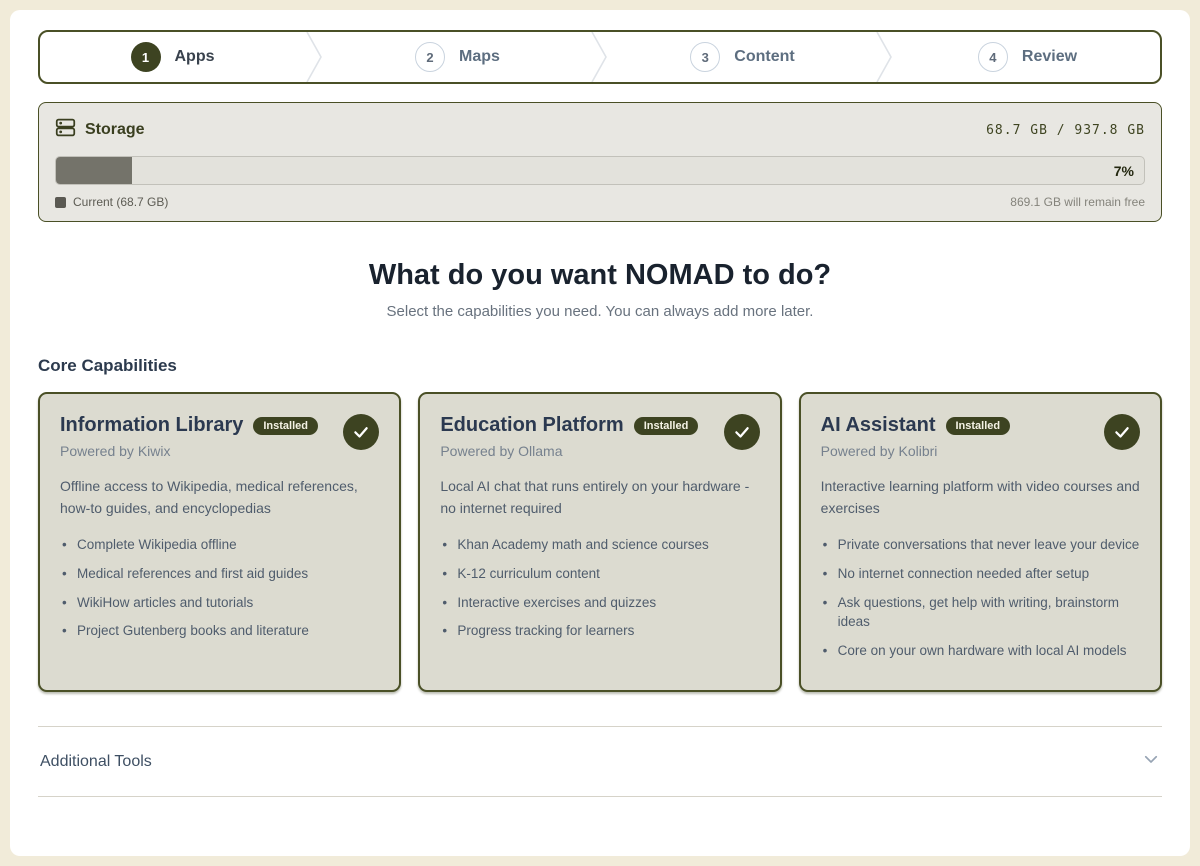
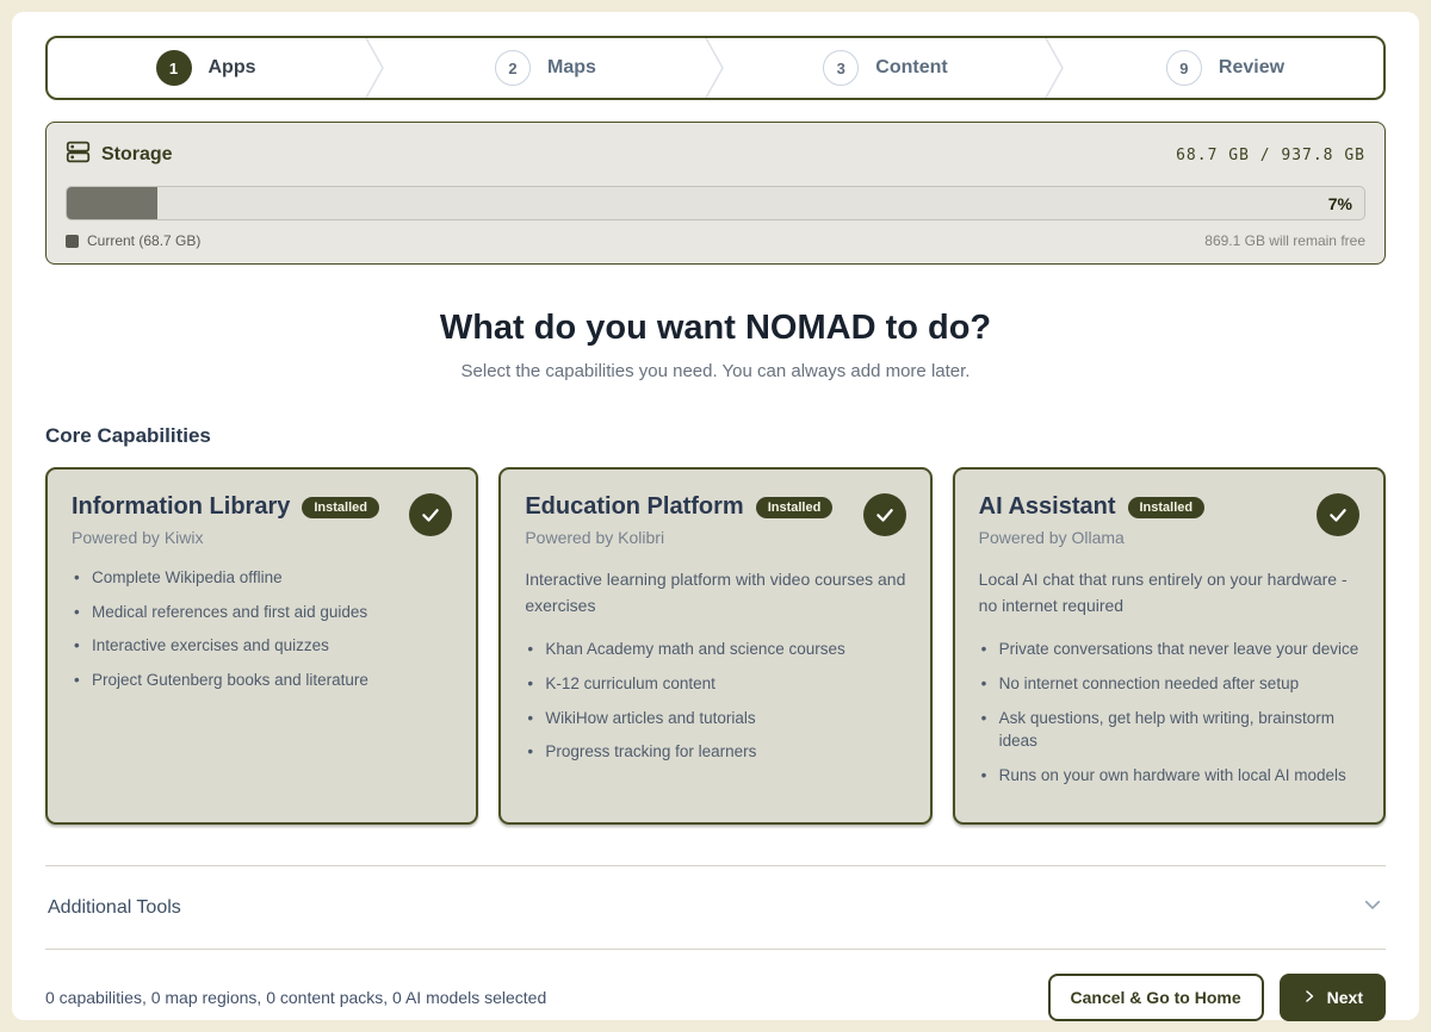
  1
  Apps
  2
  Maps
  3
  Content
- 4
+ 9
  Review
  Storage
  68.7 GB / 937.8 GB
  7%
  Current (68.7 GB)
  869.1 GB will remain free
  What do you want NOMAD to do?
  Select the capabilities you need. You can always add more later.
  Core Capabilities
  Information Library
  Installed
  Powered by Kiwix
- Offline access to Wikipedia, medical references, how-to guides, and encyclopedias
  Complete Wikipedia offline
  Medical references and first aid guides
- WikiHow articles and tutorials
+ Interactive exercises and quizzes
  Project Gutenberg books and literature
  Education Platform
  Installed
- Powered by Ollama
+ Powered by Kolibri
- Local AI chat that runs entirely on your hardware - no internet required
+ Interactive learning platform with video courses and exercises
  Khan Academy math and science courses
  K-12 curriculum content
- Interactive exercises and quizzes
+ WikiHow articles and tutorials
  Progress tracking for learners
  AI Assistant
  Installed
- Powered by Kolibri
+ Powered by Ollama
- Interactive learning platform with video courses and exercises
+ Local AI chat that runs entirely on your hardware - no internet required
  Private conversations that never leave your device
  No internet connection needed after setup
  Ask questions, get help with writing, brainstorm ideas
- Core on your own hardware with local AI models
+ Runs on your own hardware with local AI models
  Additional Tools
+ 0 capabilities, 0 map regions, 0 content packs, 0 AI models selected
+ Cancel & Go to Home
+ Next
